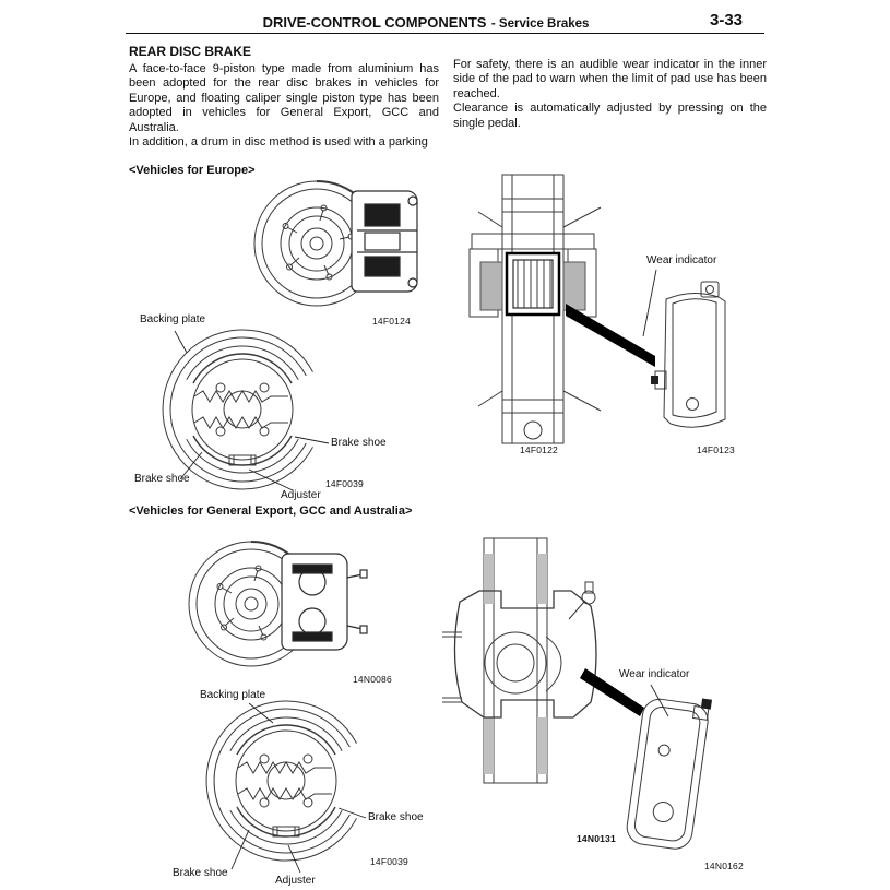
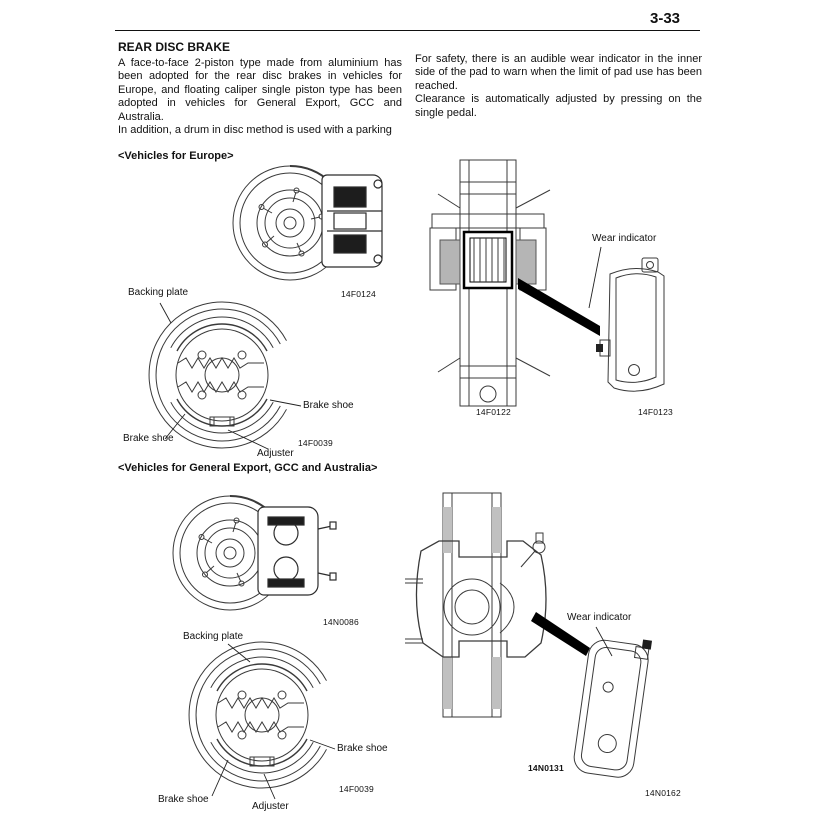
- DRIVE-CONTROL COMPONENTS - Service Brakes
  3-33
  REAR DISC BRAKE
- A face-to-face 9-piston type made from aluminium has been adopted for the rear disc brakes in vehicles for Europe, and floating caliper single piston type has been adopted in vehicles for General Export, GCC and Australia.
+ A face-to-face 2-piston type made from aluminium has been adopted for the rear disc brakes in vehicles for Europe, and floating caliper single piston type has been adopted in vehicles for General Export, GCC and Australia.
  In addition, a drum in disc method is used with a parking
  For safety, there is an audible wear indicator in the inner side of the pad to warn when the limit of pad use has been reached.
  Clearance is automatically adjusted by pressing on the single pedal.
  <Vehicles for Europe>
  <Vehicles for General Export, GCC and Australia>
  14F0124
  Backing plate
  Brake shoe
  14F0039
  Brake shoe
  Adjuster
  14F0122
  Wear indicator
  14F0123
  14N0086
  Backing plate
  Brake shoe
  14F0039
  Brake shoe
  Adjuster
  14N0131
  Wear indicator
  14N0162
